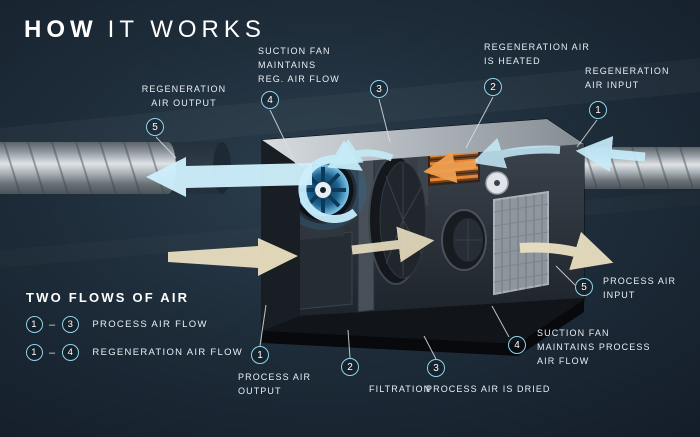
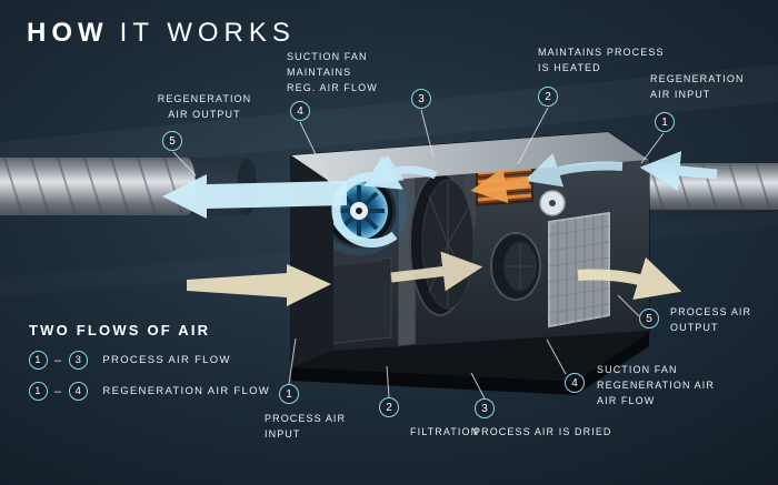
  HOW IT WORKS
  REGENERATION
  AIR OUTPUT
  5
  SUCTION FAN
  MAINTAINS
  REG. AIR FLOW
  4
  3
- REGENERATION AIR
+ MAINTAINS PROCESS
  IS HEATED
  2
  REGENERATION
  AIR INPUT
  1
  1
  PROCESS AIR
- OUTPUT
+ INPUT
  2
  FILTRATION
  3
  PROCESS AIR IS DRIED
  4
  SUCTION FAN
- MAINTAINS PROCESS
+ REGENERATION AIR
  AIR FLOW
  5
  PROCESS AIR
- INPUT
+ OUTPUT
  TWO FLOWS OF AIR
  1
  –
  3
  PROCESS AIR FLOW
  1
  –
  4
  REGENERATION AIR FLOW
